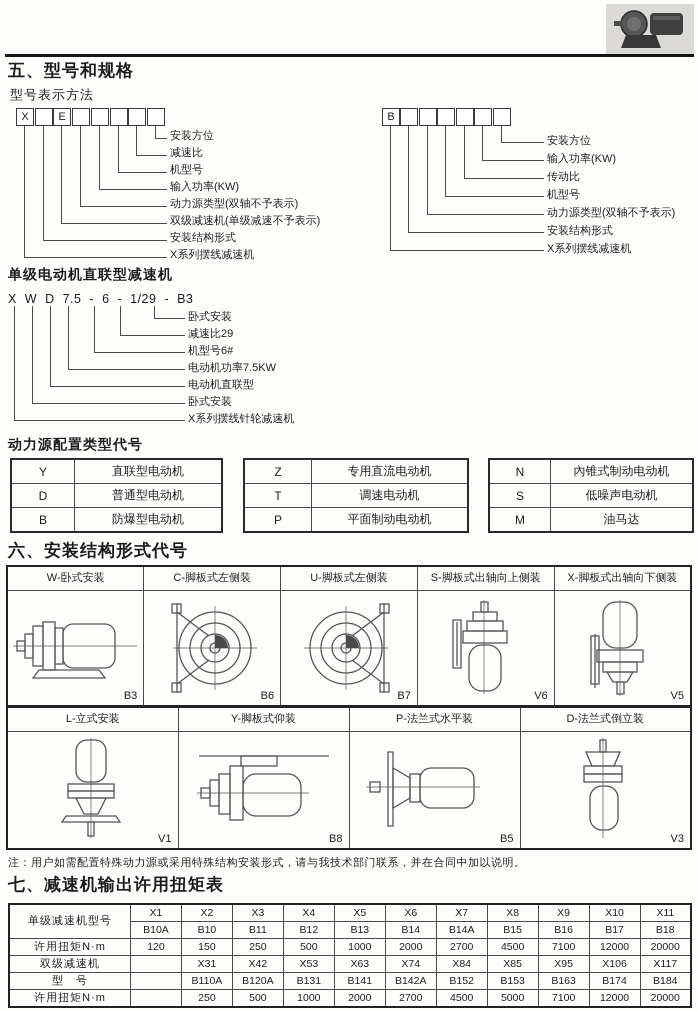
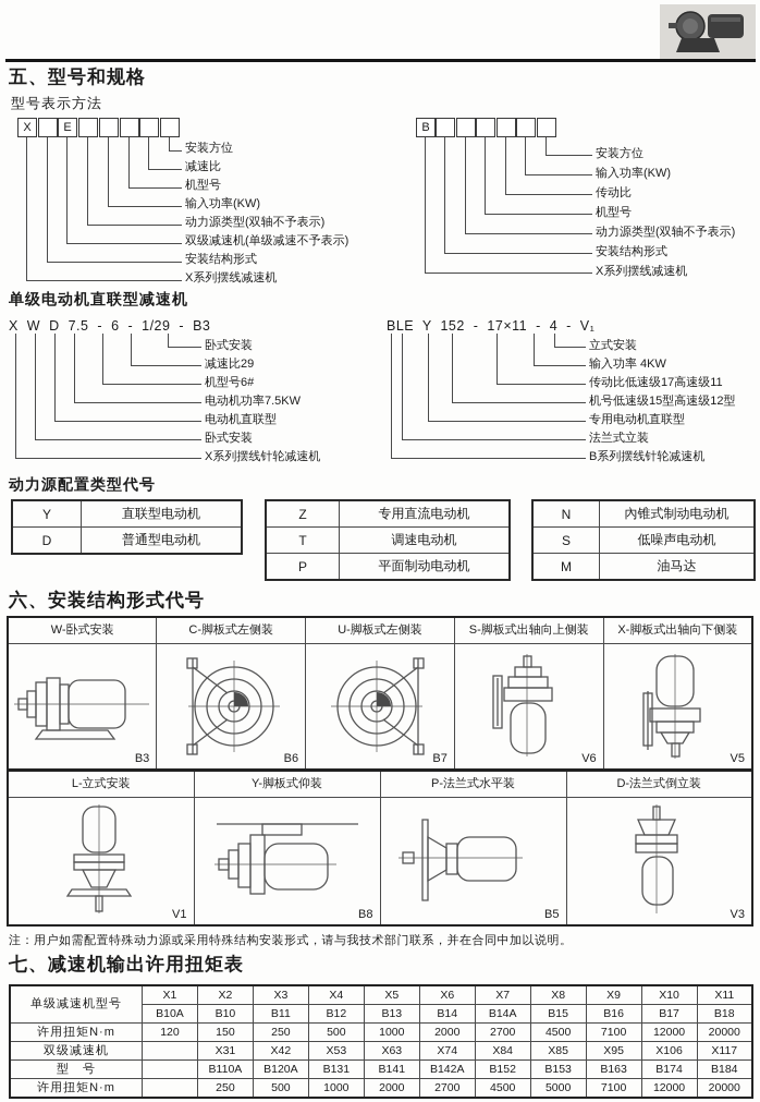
  五、型号和规格
  型号表示方法
  X
  E
  安装方位
  减速比
  机型号
  输入功率(KW)
  动力源类型(双轴不予表示)
  双级减速机(单级减速不予表示)
  安装结构形式
  X系列摆线减速机
  B
  安装方位
  输入功率(KW)
  传动比
  机型号
  动力源类型(双轴不予表示)
  安装结构形式
  X系列摆线减速机
  单级电动机直联型减速机
  X W D 7.5 - 6 - 1/29 - B3
  卧式安装
  减速比29
  机型号6#
  电动机功率7.5KW
  电动机直联型
  卧式安装
  X系列摆线针轮减速机
+ BLE Y 152 - 17×11 - 4 - V₁
+ 立式安装
+ 输入功率 4KW
+ 传动比低速级17高速级11
+ 机号低速级15型高速级12型
+ 专用电动机直联型
+ 法兰式立装
+ B系列摆线针轮减速机
  动力源配置类型代号
  Y	直联型电动机
  D	普通型电动机
- B	防爆型电动机
  Z	专用直流电动机
  T	调速电动机
  P	平面制动电动机
  N	內锥式制动电动机
  S	低噪声电动机
  M	油马达
  六、安装结构形式代号
  W-卧式安装	C-脚板式左侧装	U-脚板式左侧装	S-脚板式出轴向上侧装	X-脚板式出轴向下侧装
  B3	B6	B7	V6	V5
  L-立式安装	Y-脚板式仰装	P-法兰式水平装	D-法兰式倒立装
  V1	B8	B5	V3
  注：用户如需配置特殊动力源或采用特殊结构安装形式，请与我技术部门联系，并在合同中加以说明。
  七、减速机输出许用扭矩表
  单级减速机型号	X1	X2	X3	X4	X5	X6	X7	X8	X9	X10	X11
  B10A	B10	B11	B12	B13	B14	B14A	B15	B16	B17	B18
  许用扭矩N·m	120	150	250	500	1000	2000	2700	4500	7100	12000	20000
  双级减速机		X31	X42	X53	X63	X74	X84	X85	X95	X106	X117
  型 号		B110A	B120A	B131	B141	B142A	B152	B153	B163	B174	B184
  许用扭矩N·m		250	500	1000	2000	2700	4500	5000	7100	12000	20000
